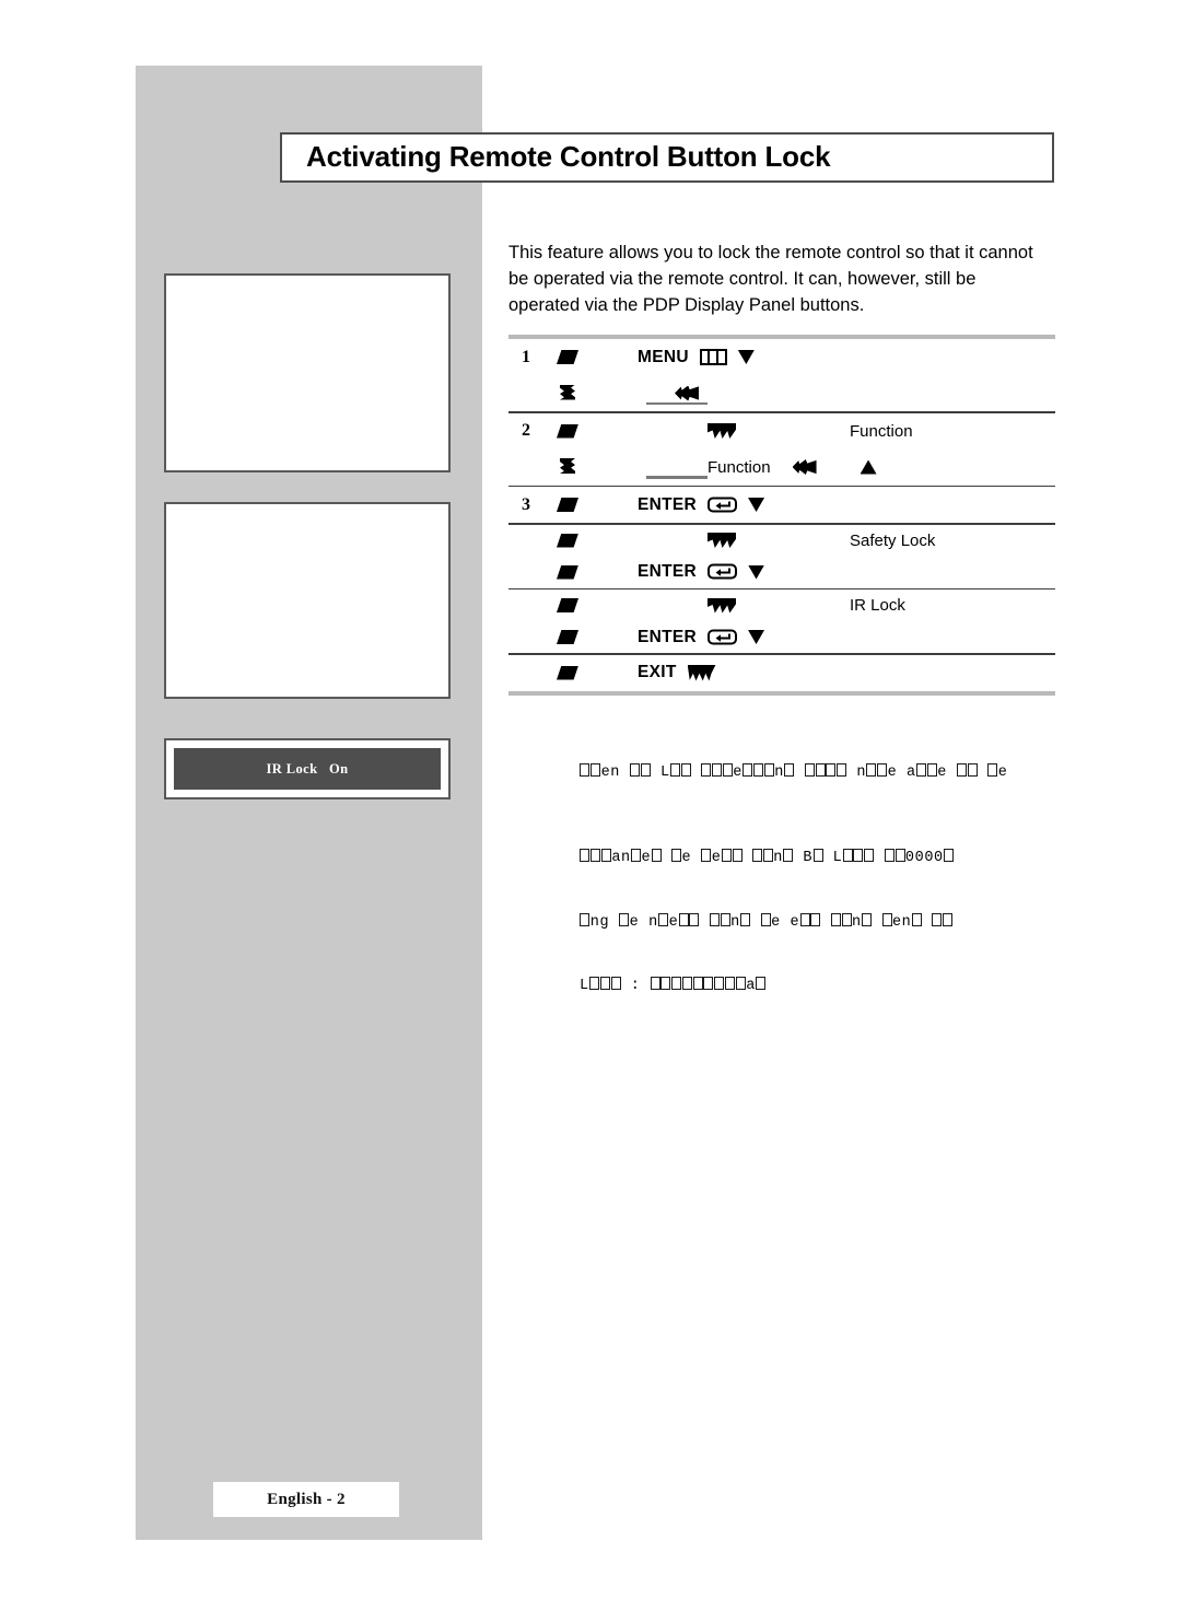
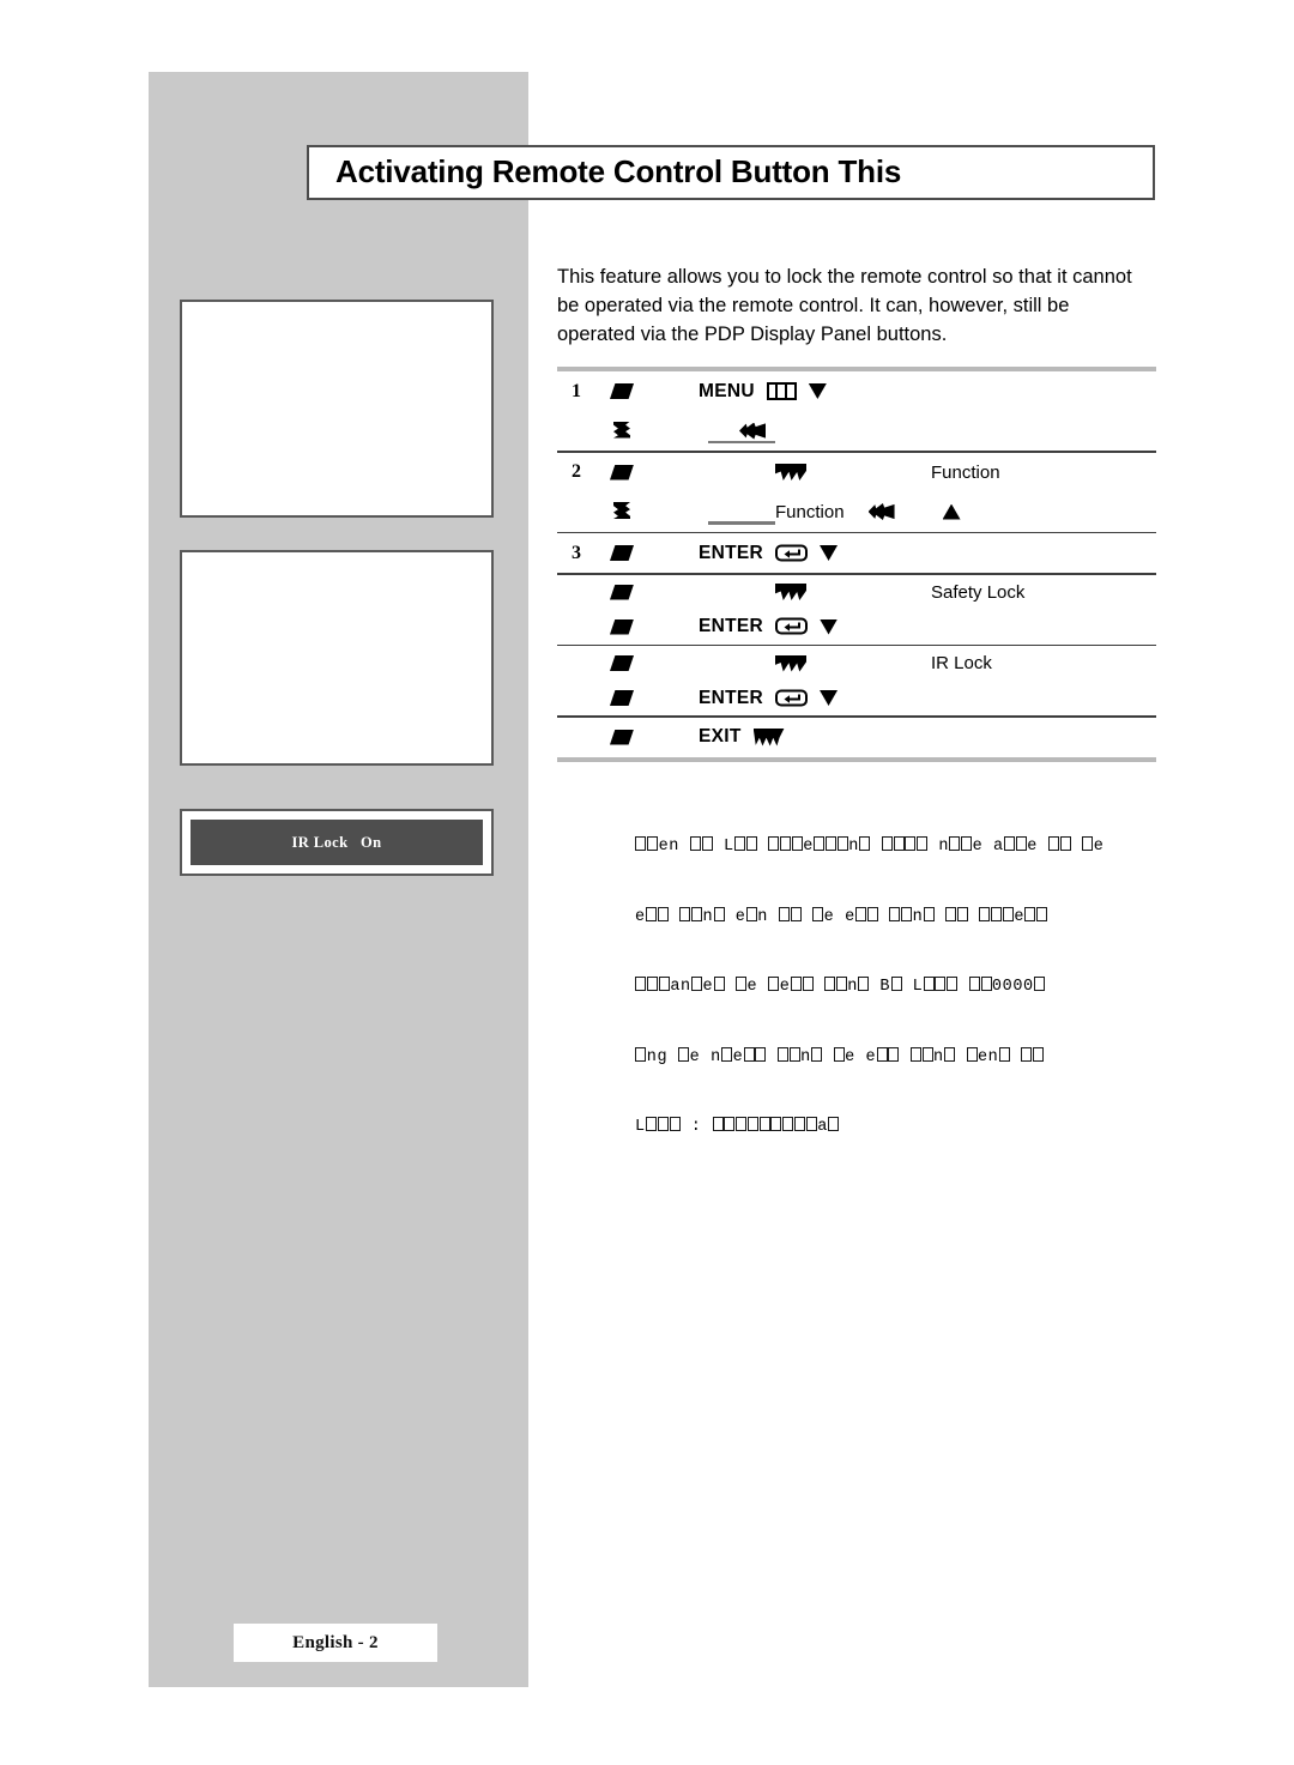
- Activating Remote Control Button Lock
+ Activating Remote Control Button This
  This feature allows you to lock the remote control so that it cannot
  be operated via the remote control. It can, however, still be
  operated via the PDP Display Panel buttons.
  IR Lock On
  English - 2
  1
  MENU
  2
  Function
  Function
  3
  ENTER
  Safety Lock
  ENTER
  IR Lock
  ENTER
  EXIT
  en L e n n e a e e
+ e n e n e e n e
  an e e e n B L 0000
  ng e n e n e e n en
  L : a
